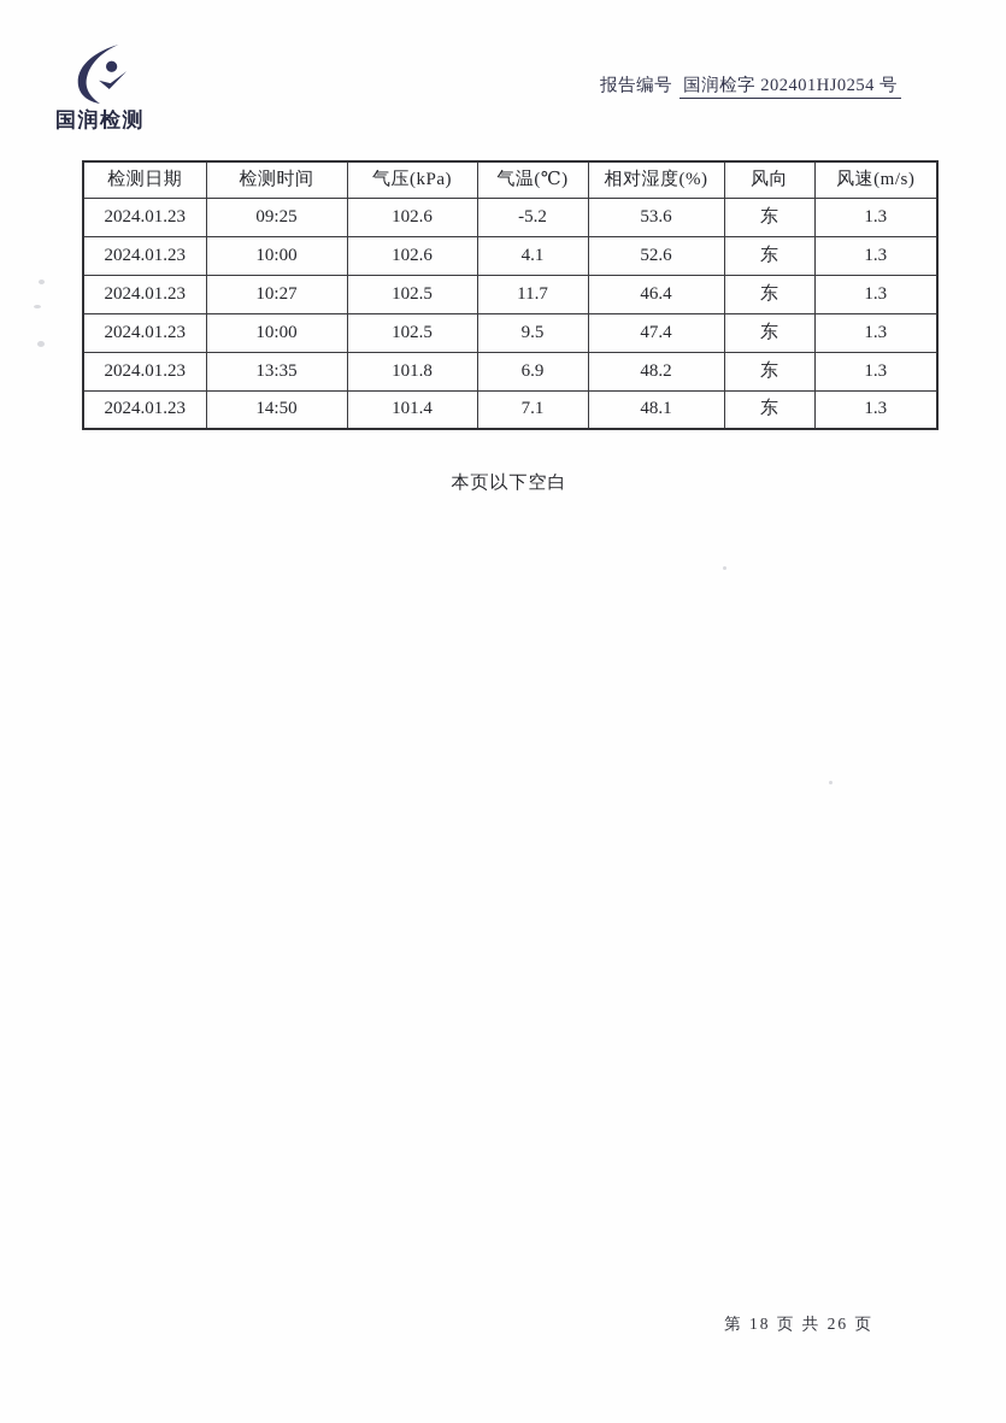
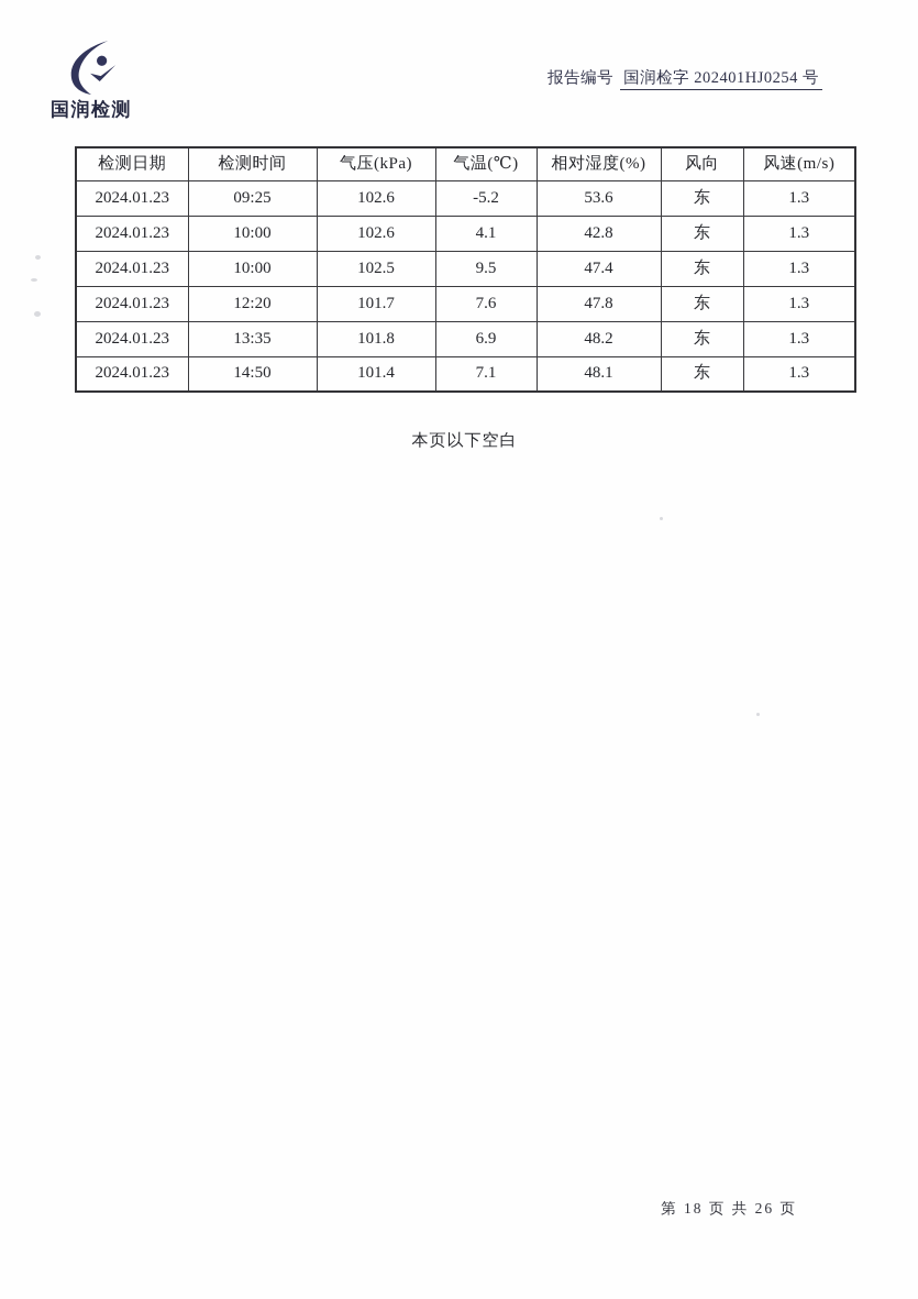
  国润检测
  报告编号 国润检字 202401HJ0254 号
  检测日期	检测时间	气压(kPa)	气温(℃)	相对湿度(%)	风向	风速(m/s)
  2024.01.23	09:25	102.6	-5.2	53.6	东	1.3
- 2024.01.23	10:00	102.6	4.1	52.6	东	1.3
+ 2024.01.23	10:00	102.6	4.1	42.8	东	1.3
- 2024.01.23	10:27	102.5	11.7	46.4	东	1.3
  2024.01.23	10:00	102.5	9.5	47.4	东	1.3
+ 2024.01.23	12:20	101.7	7.6	47.8	东	1.3
  2024.01.23	13:35	101.8	6.9	48.2	东	1.3
  2024.01.23	14:50	101.4	7.1	48.1	东	1.3
  本页以下空白
  第 18 页 共 26 页
